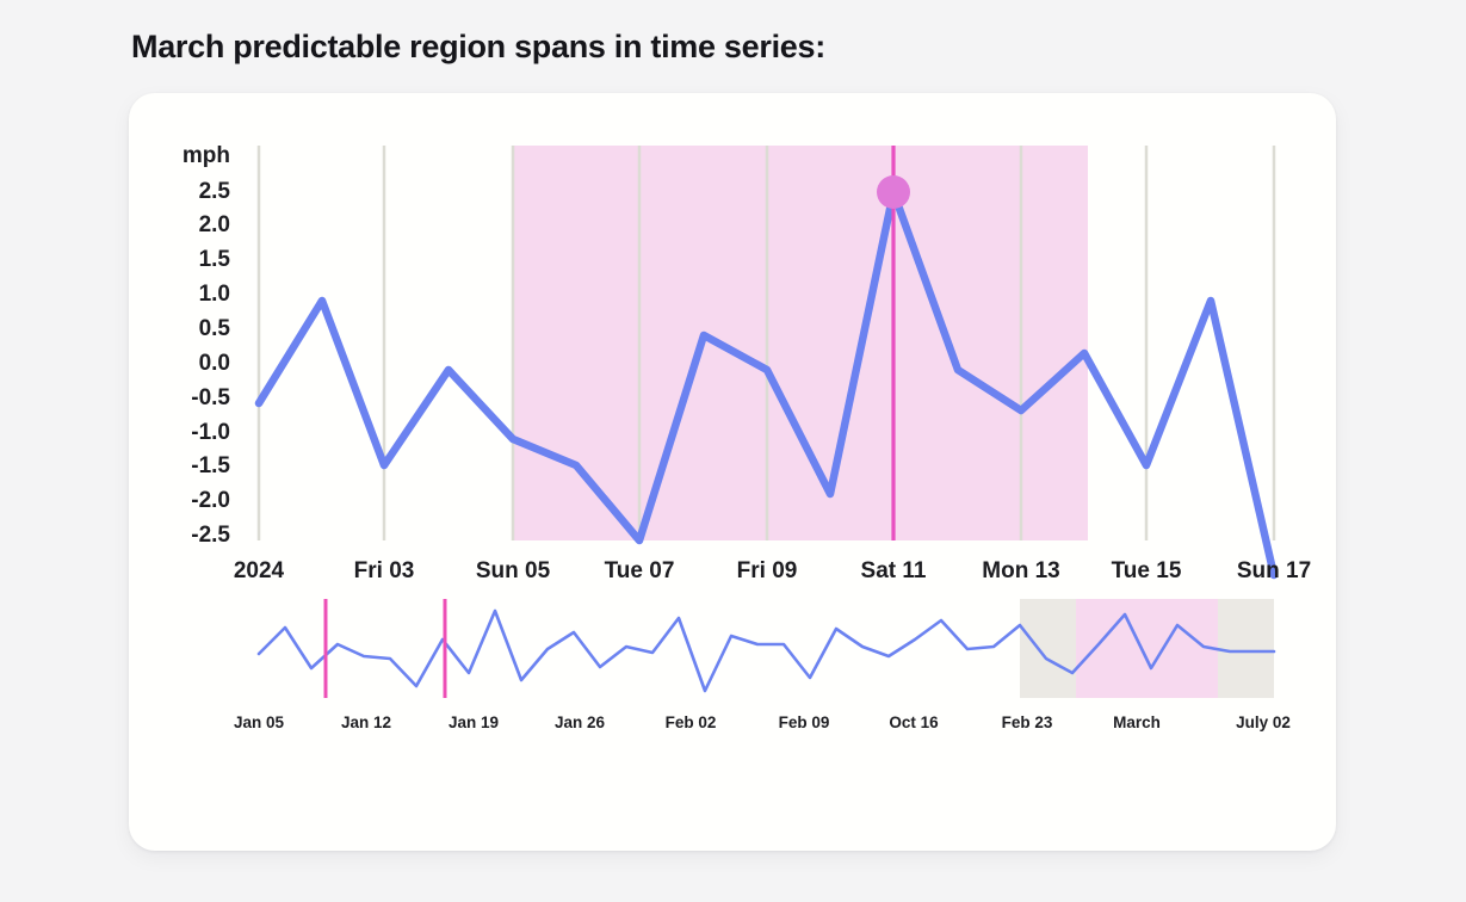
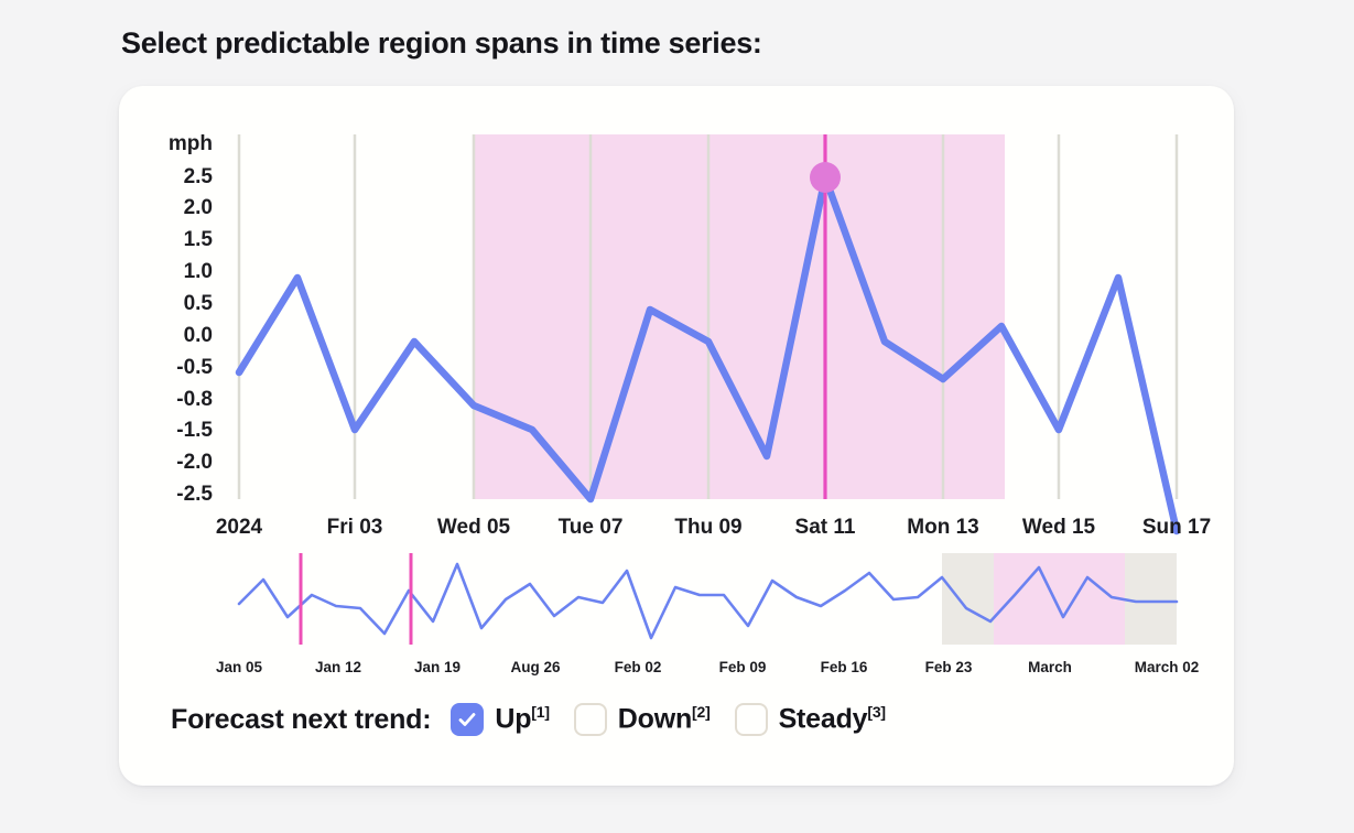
- March predictable region spans in time series:
+ Select predictable region spans in time series:
  mph
  2.5
  2.0
  1.5
  1.0
  0.5
  0.0
  -0.5
- -1.0
+ -0.8
  -1.5
  -2.0
  -2.5
  2024
  Fri 03
- Sun 05
+ Wed 05
  Tue 07
- Fri 09
+ Thu 09
  Sat 11
  Mon 13
- Tue 15
+ Wed 15
  Sun 17
  Jan 05
  Jan 12
  Jan 19
- Jan 26
+ Aug 26
  Feb 02
  Feb 09
- Oct 16
+ Feb 16
  Feb 23
  March
- July 02
+ March 02
+ Forecast next trend:
+ Up[1]
+ Down[2]
+ Steady[3]
